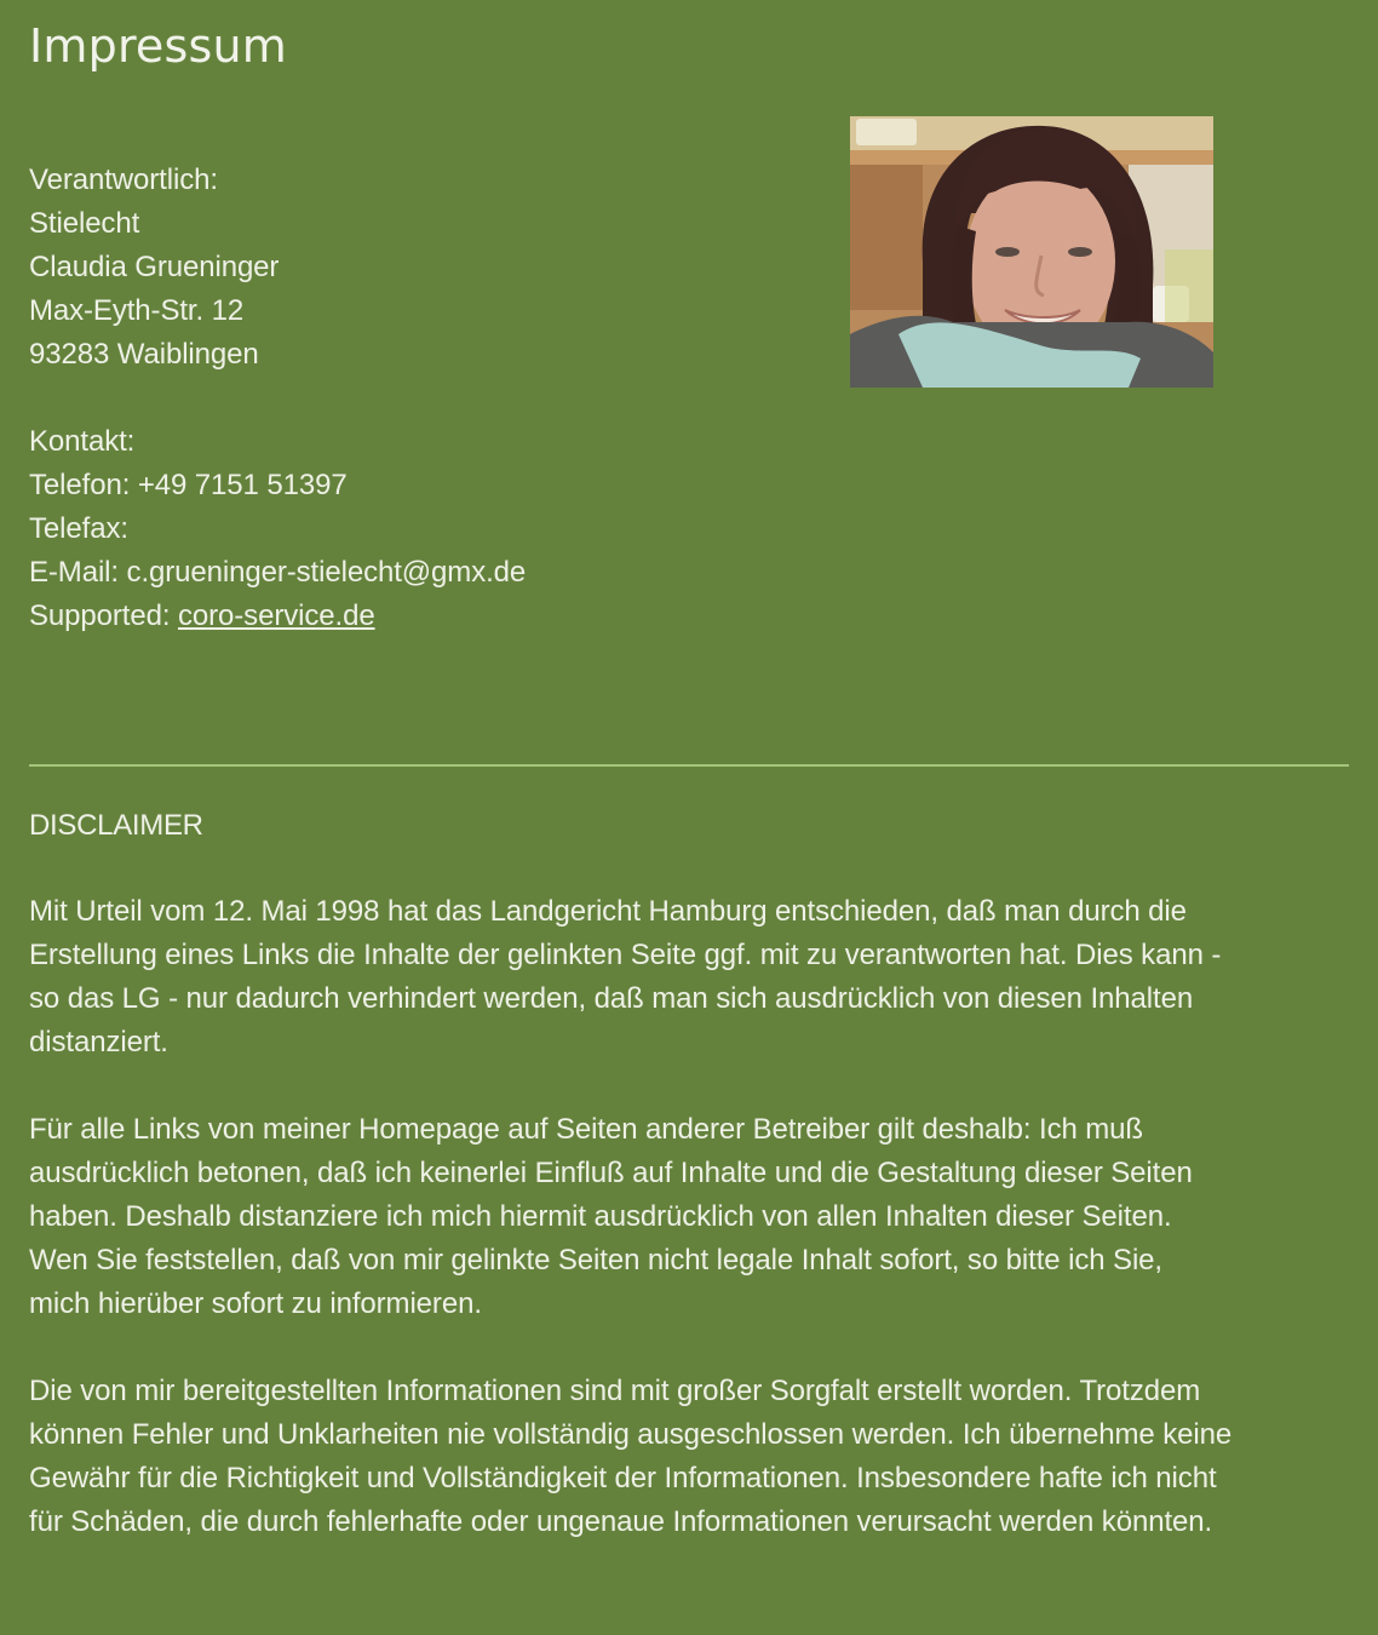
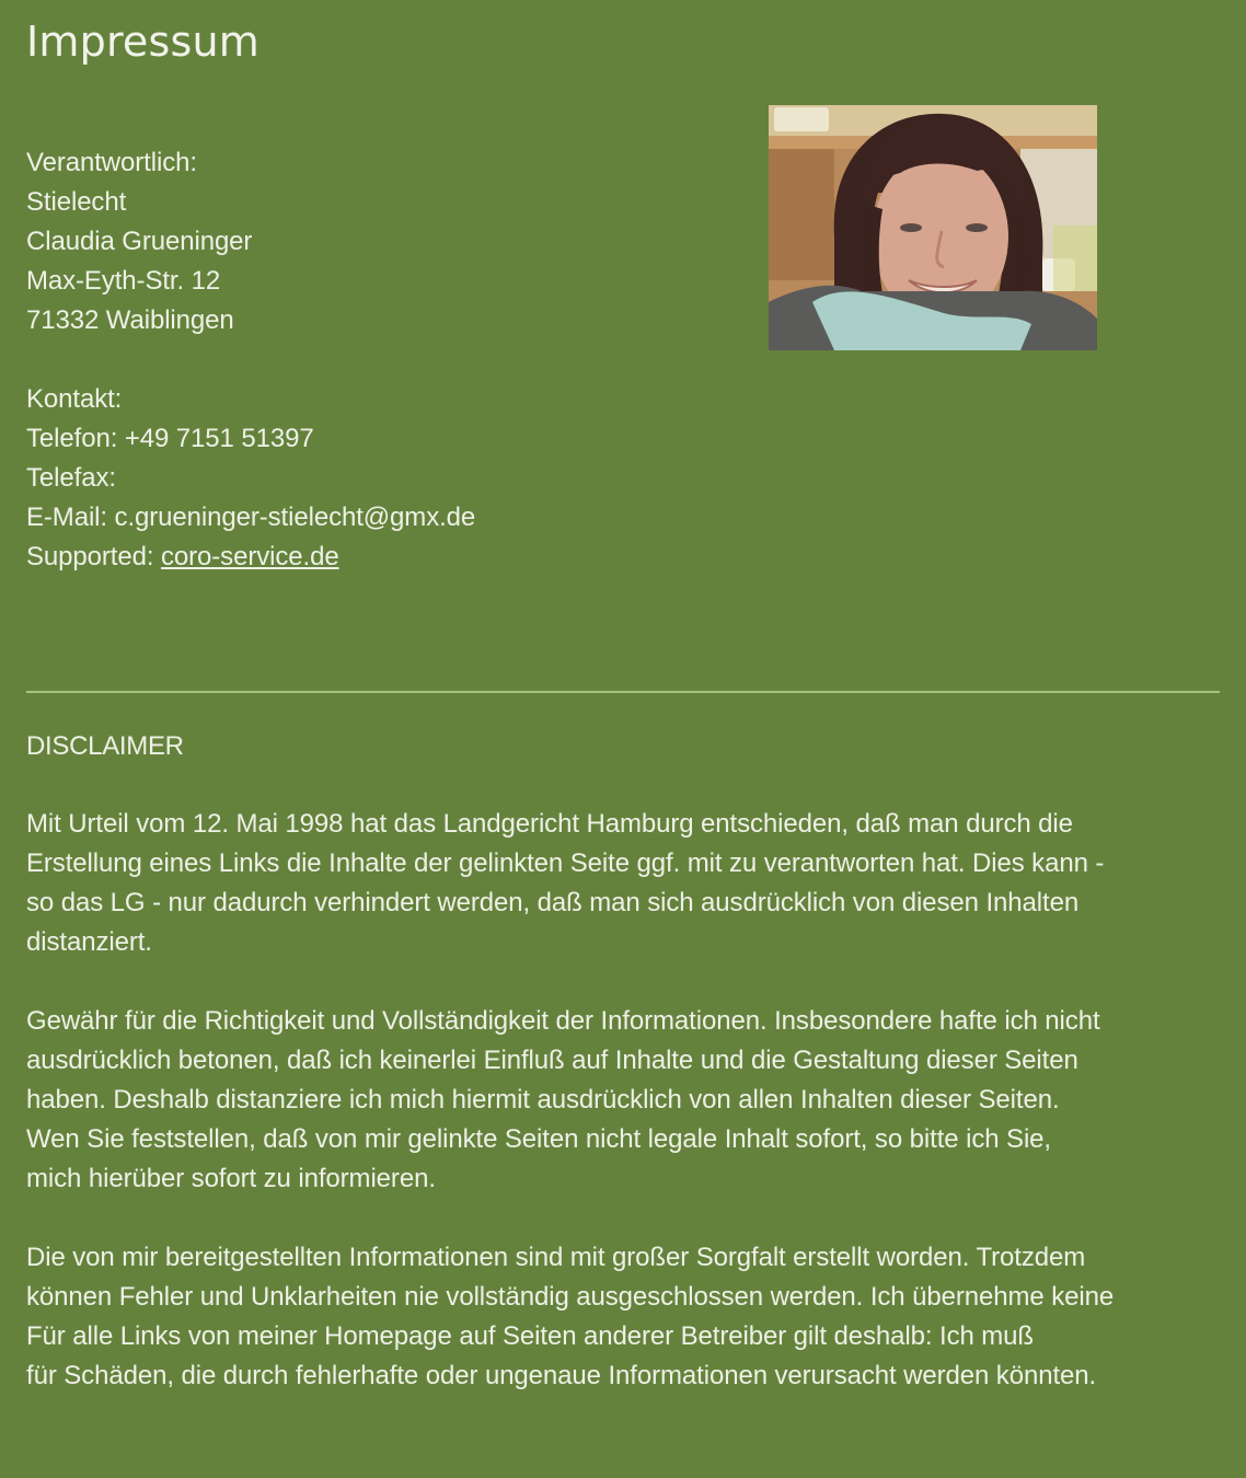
  Impressum
  Verantwortlich:
  Stielecht
  Claudia Grueninger
  Max-Eyth-Str. 12
- 93283 Waiblingen
+ 71332 Waiblingen
  Kontakt:
  Telefon: +49 7151 51397
  Telefax:
  E-Mail: c.grueninger-stielecht@gmx.de
  Supported: coro-service.de
  DISCLAIMER
  Mit Urteil vom 12. Mai 1998 hat das Landgericht Hamburg entschieden, daß man durch die
  Erstellung eines Links die Inhalte der gelinkten Seite ggf. mit zu verantworten hat. Dies kann -
  so das LG - nur dadurch verhindert werden, daß man sich ausdrücklich von diesen Inhalten
  distanziert.
- Für alle Links von meiner Homepage auf Seiten anderer Betreiber gilt deshalb: Ich muß
+ Gewähr für die Richtigkeit und Vollständigkeit der Informationen. Insbesondere hafte ich nicht
  ausdrücklich betonen, daß ich keinerlei Einfluß auf Inhalte und die Gestaltung dieser Seiten
  haben. Deshalb distanziere ich mich hiermit ausdrücklich von allen Inhalten dieser Seiten.
  Wen Sie feststellen, daß von mir gelinkte Seiten nicht legale Inhalt sofort, so bitte ich Sie,
  mich hierüber sofort zu informieren.
  Die von mir bereitgestellten Informationen sind mit großer Sorgfalt erstellt worden. Trotzdem
  können Fehler und Unklarheiten nie vollständig ausgeschlossen werden. Ich übernehme keine
- Gewähr für die Richtigkeit und Vollständigkeit der Informationen. Insbesondere hafte ich nicht
+ Für alle Links von meiner Homepage auf Seiten anderer Betreiber gilt deshalb: Ich muß
  für Schäden, die durch fehlerhafte oder ungenaue Informationen verursacht werden könnten.
